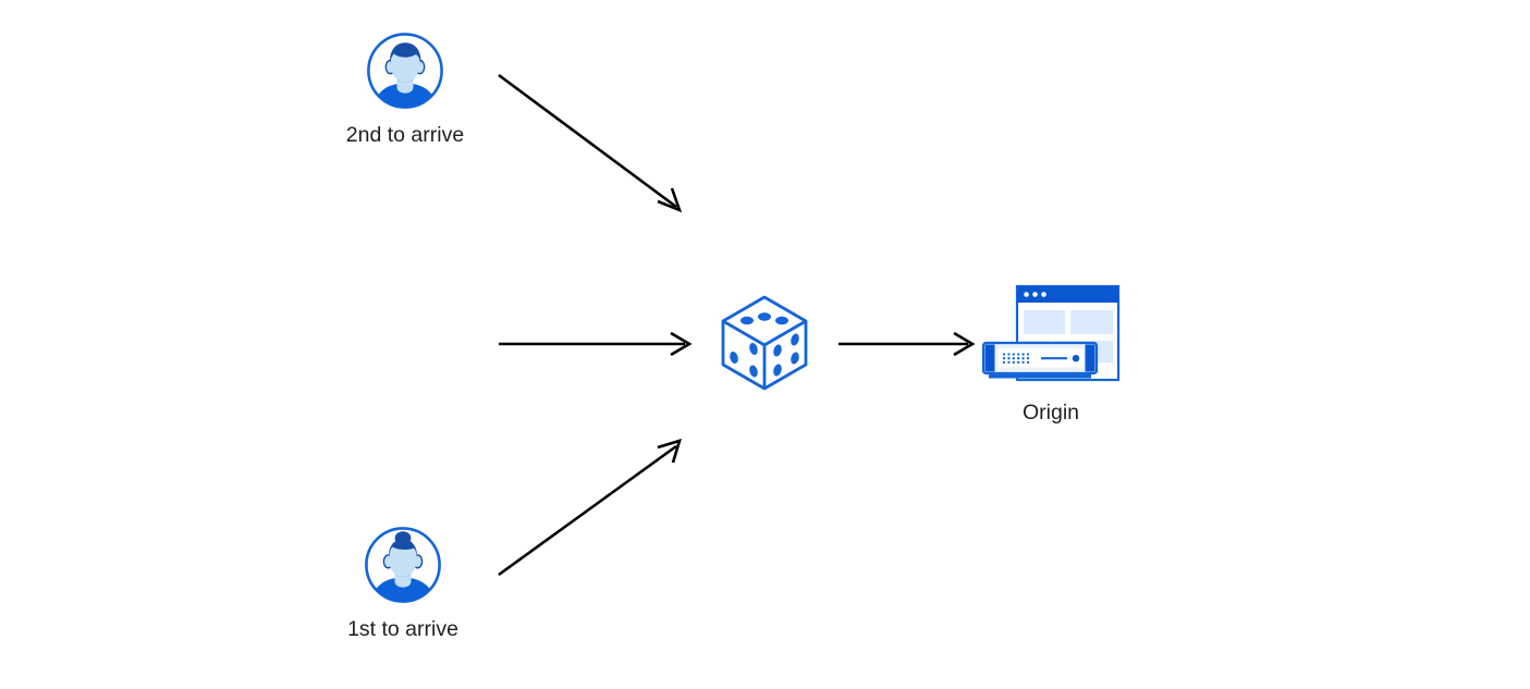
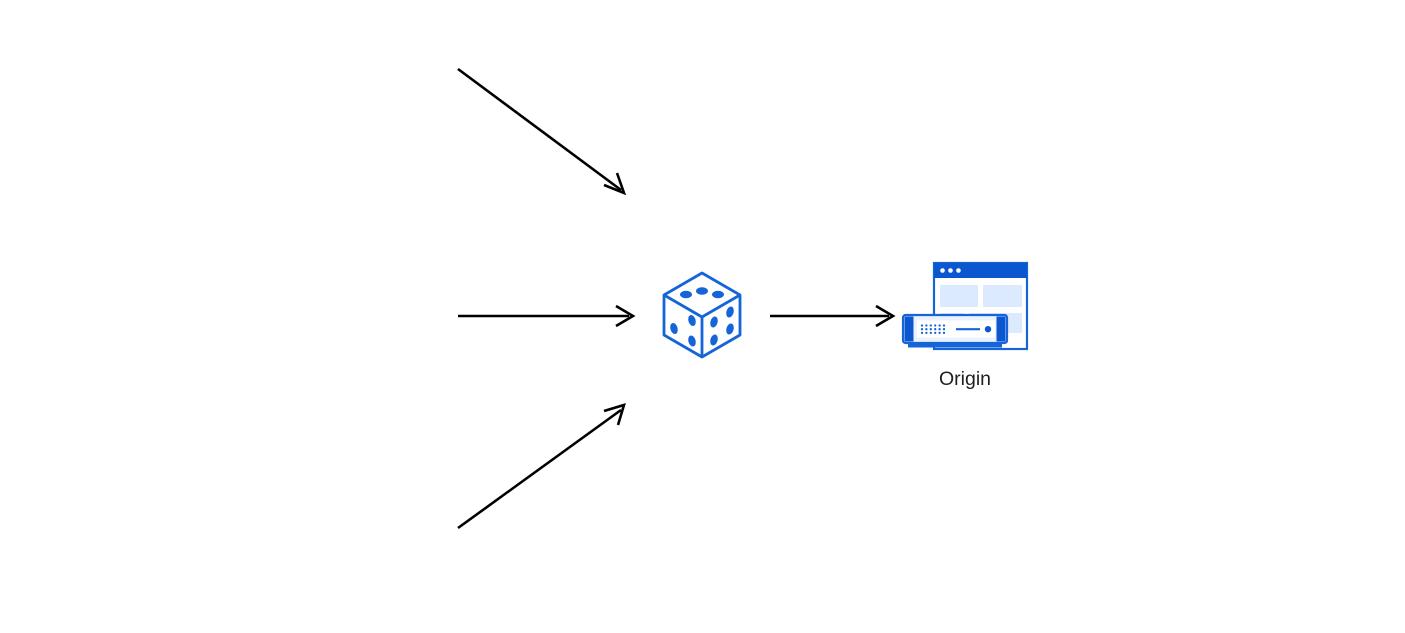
- 2nd to arrive
- 1st to arrive
  Origin
